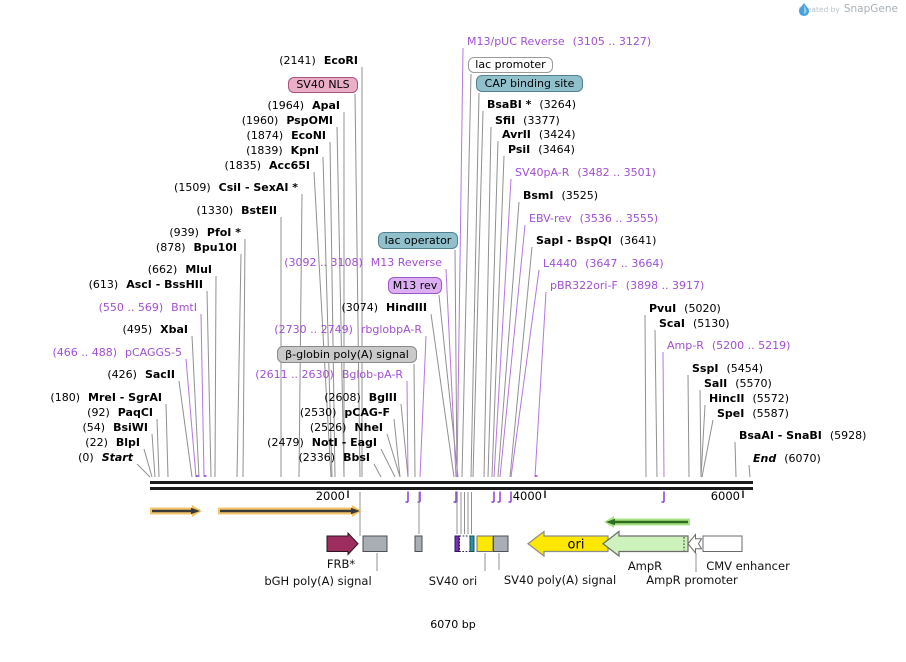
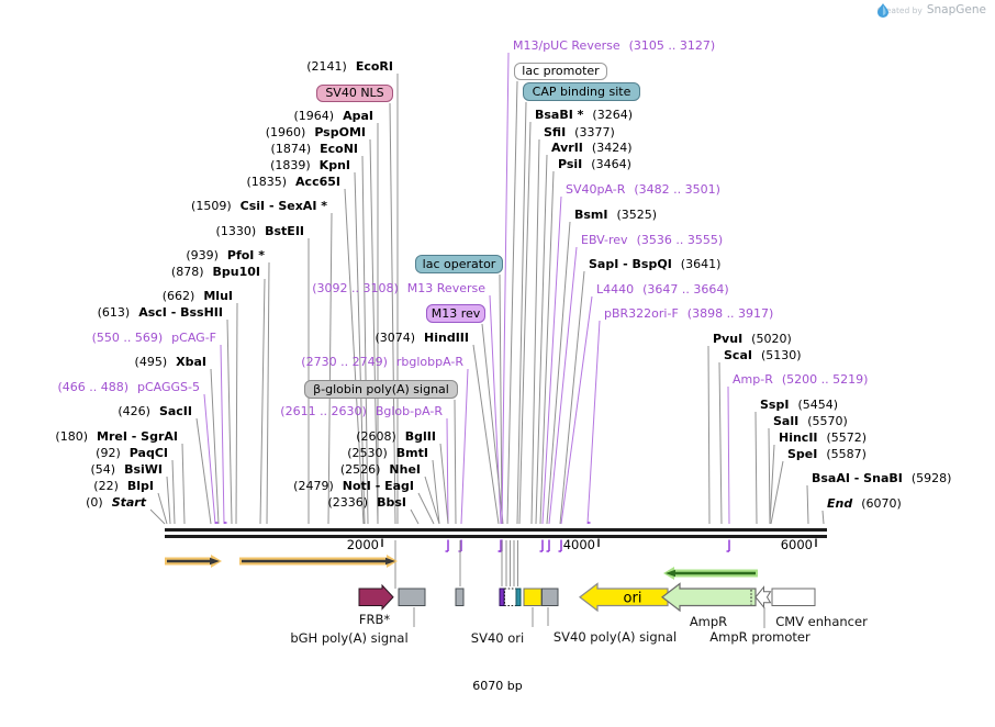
  ori
  2000
  4000
  6000
  (2141) EcoRI
  SV40 NLS
  (1964) ApaI
  (1960) PspOMI
  (1874) EcoNI
  (1839) KpnI
  (1835) Acc65I
  (1509) CsiI - SexAI *
  (1330) BstEII
  (939) PfoI *
  (878) Bpu10I
  (662) MluI
  (613) AscI - BssHII
- (550 .. 569) BmtI
+ (550 .. 569) pCAG-F
  (495) XbaI
  (466 .. 488) pCAGGS-5
  (426) SacII
  (180) MreI - SgrAI
  (92) PaqCI
  (54) BsiWI
  (22) BlpI
  (0) Start
  lac operator
  (3092 .. 3108) M13 Reverse
  M13 rev
  (3074) HindIII
  (2730 .. 2749) rbglobpA-R
  β-globin poly(A) signal
  (2611 .. 2630) Bglob-pA-R
  (2608) BglII
- (2530) pCAG-F
+ (2530) BmtI
  (2526) NheI
  (2479) NotI - EagI
  (2336) BbsI
  M13/pUC Reverse (3105 .. 3127)
  lac promoter
  CAP binding site
  BsaBI * (3264)
  SfiI (3377)
  AvrII (3424)
  PsiI (3464)
  SV40pA-R (3482 .. 3501)
  BsmI (3525)
  EBV-rev (3536 .. 3555)
  SapI - BspQI (3641)
  L4440 (3647 .. 3664)
  pBR322ori-F (3898 .. 3917)
  PvuI (5020)
  ScaI (5130)
  Amp-R (5200 .. 5219)
  SspI (5454)
  SalI (5570)
  HincII (5572)
  SpeI (5587)
  BsaAI - SnaBI (5928)
  End (6070)
  FRB*
  bGH poly(A) signal
  SV40 ori
  SV40 poly(A) signal
  AmpR
  CMV enhancer
  AmpR promoter
  eated by
  SnapGene
  6070 bp
